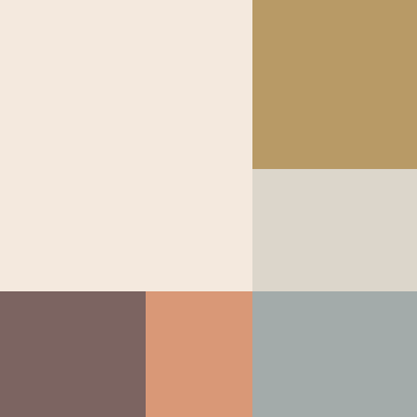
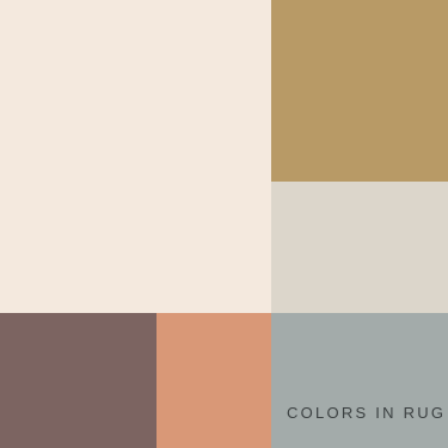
+ COLORS IN RUG
